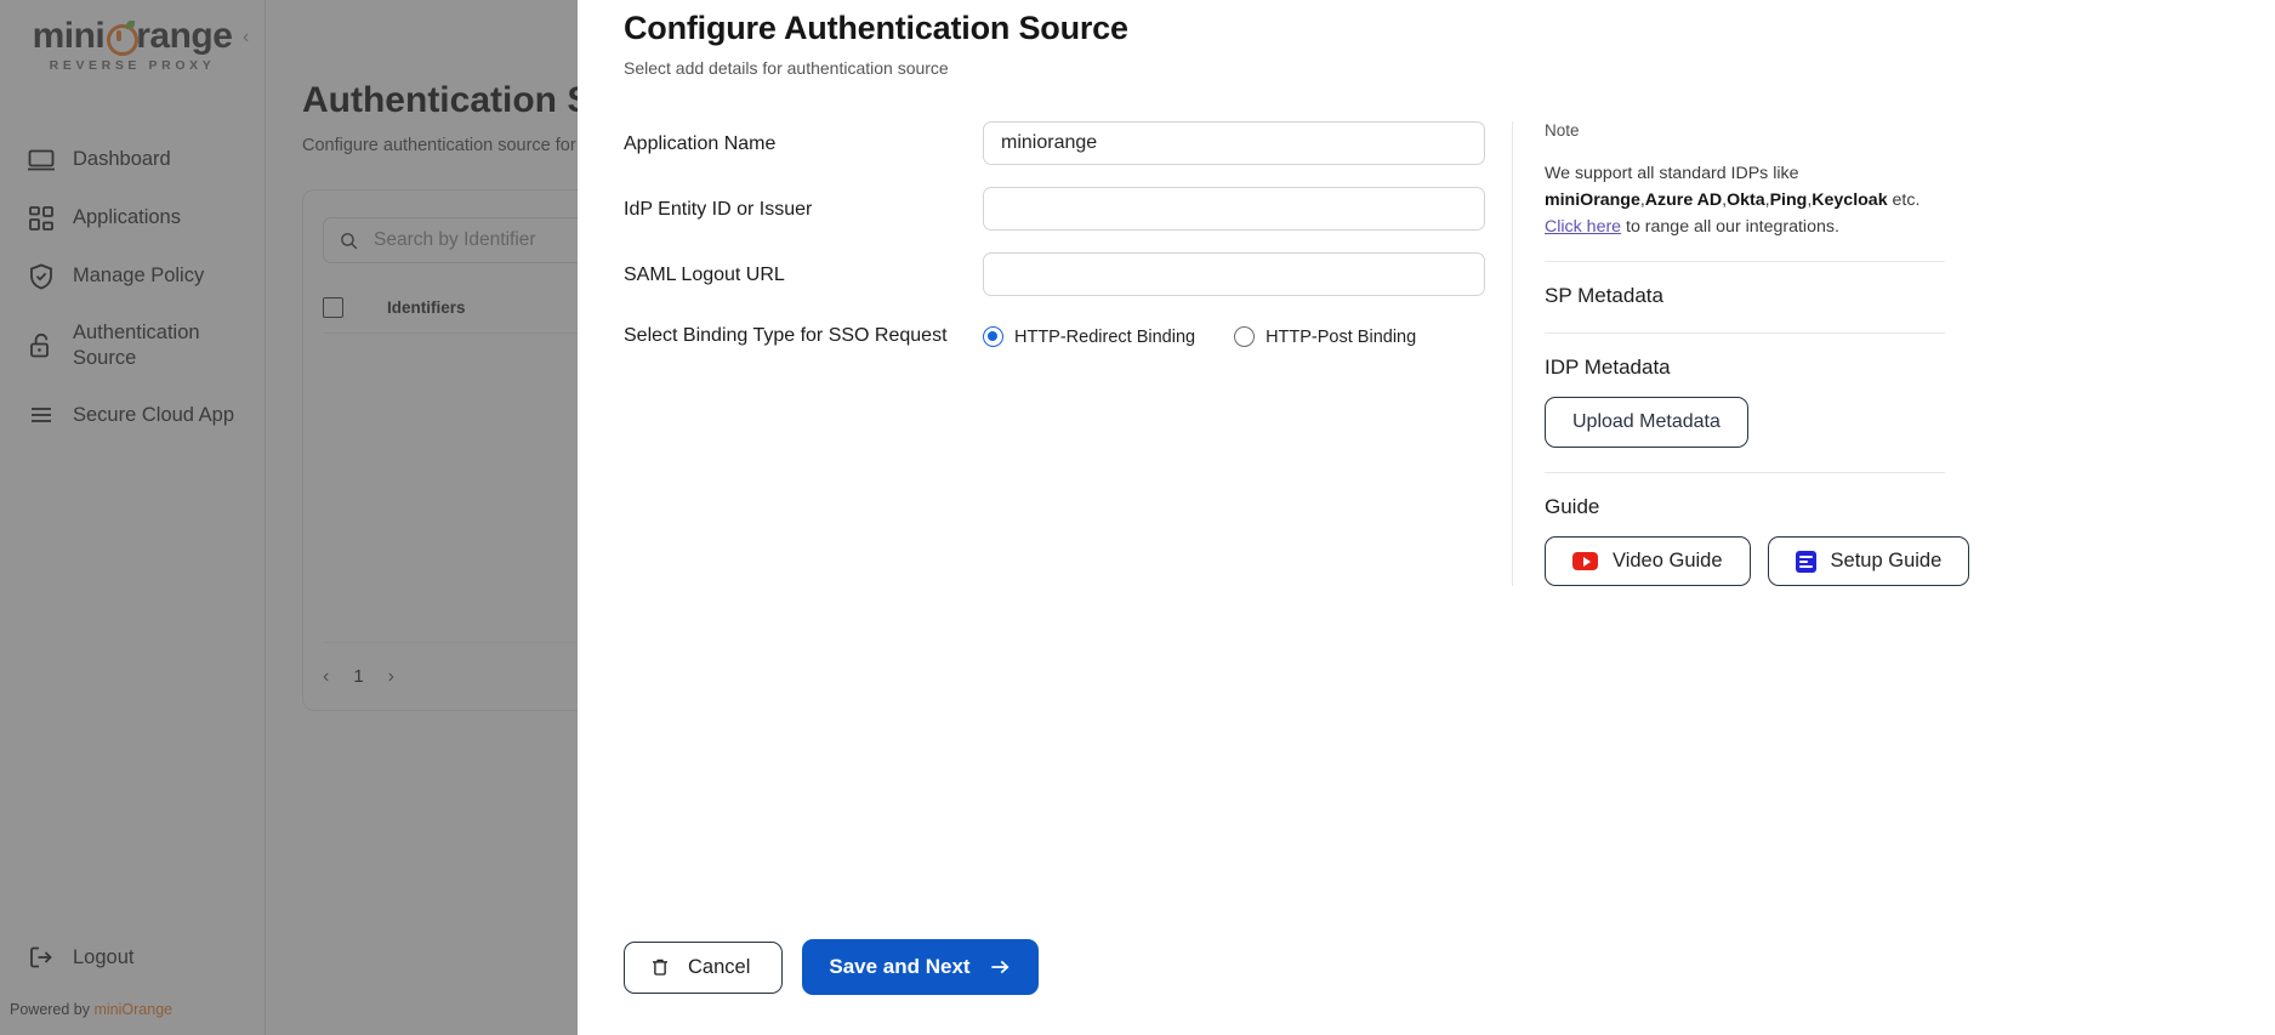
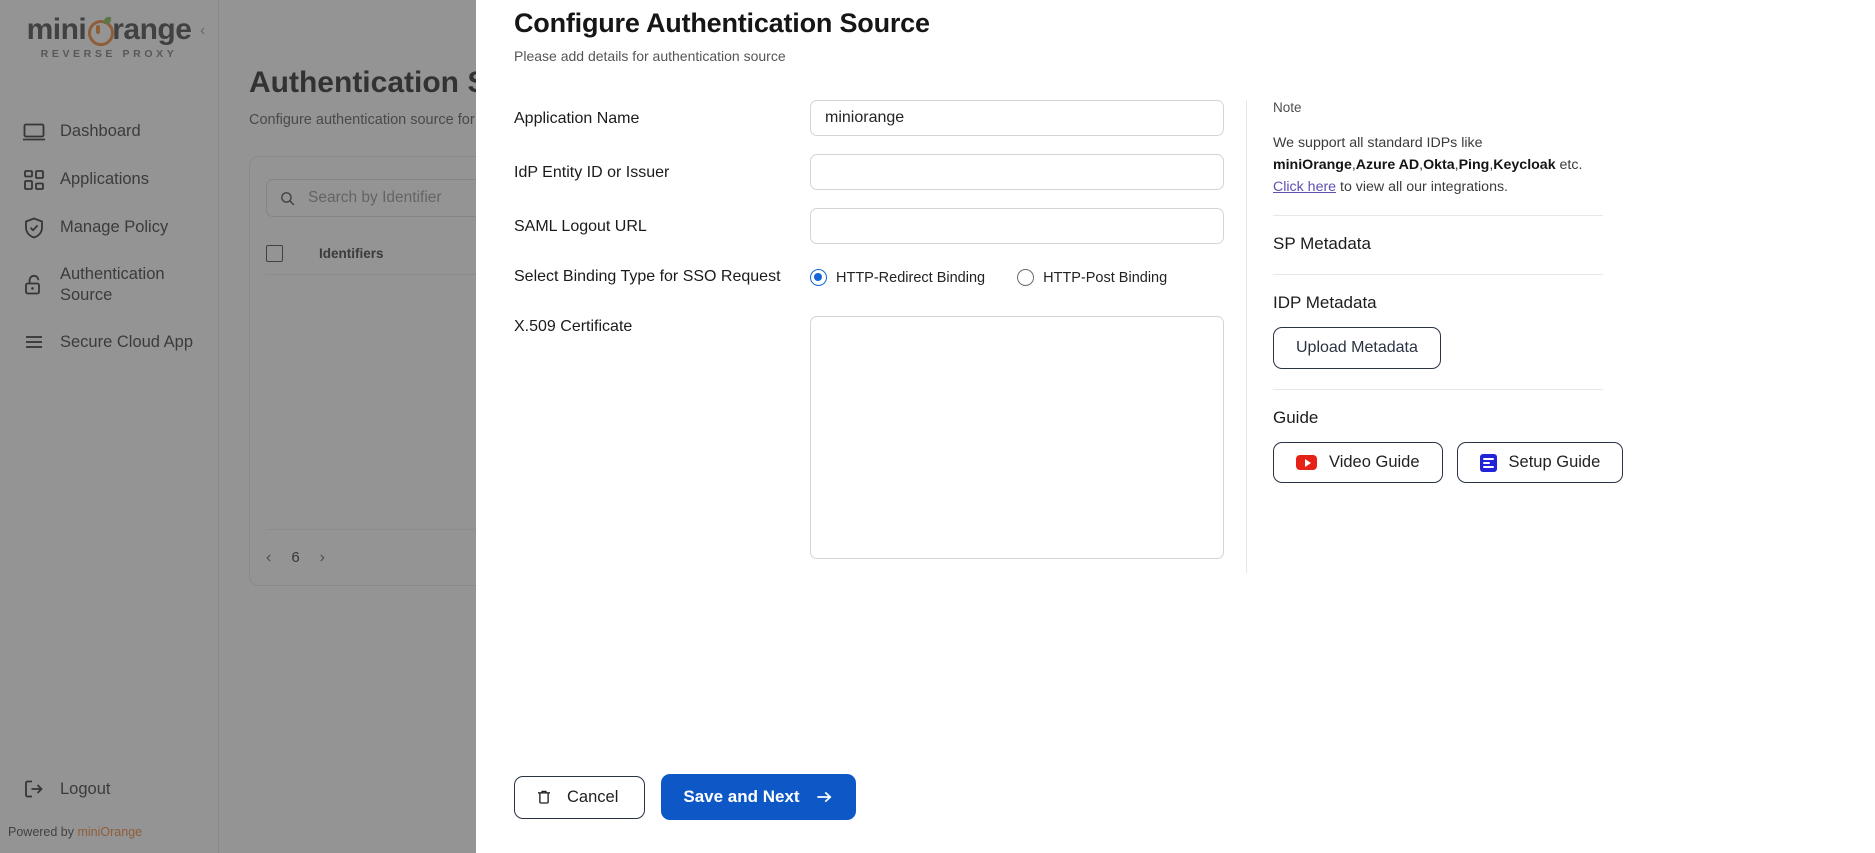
  mini
  range
  REVERSE PROXY
  Dashboard
  Applications
  Manage Policy
  Authentication Source
  Secure Cloud App
  Logout
  Powered by miniOrange
  ‹
  Authentication
  Search by Identifier
  Identifiers
  ‹
- 1
+ 6
  ›
  Configure Authentication Source
- Select add details for authentication source
+ Please add details for authentication source
  Application Name
  miniorange
  IdP Entity ID or Issuer
  SAML Logout URL
  Select Binding Type for SSO Request
  HTTP-Redirect Binding
  HTTP-Post Binding
+ X.509 Certificate
  Note
- We support all standard IDPs like miniOrange,Azure AD,Okta,Ping,Keycloak etc. Click here to range all our integrations.
+ We support all standard IDPs like miniOrange,Azure AD,Okta,Ping,Keycloak etc. Click here to view all our integrations.
  SP Metadata
  IDP Metadata
  Upload Metadata
  Guide
  Video Guide
  Setup Guide
  Cancel
  Save and Next
